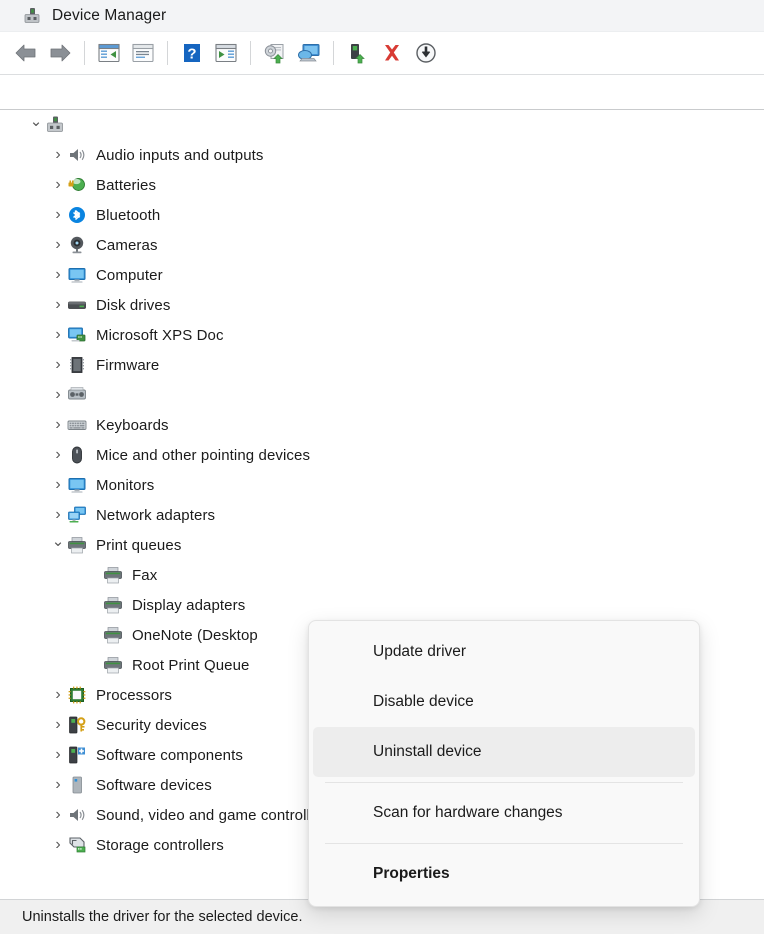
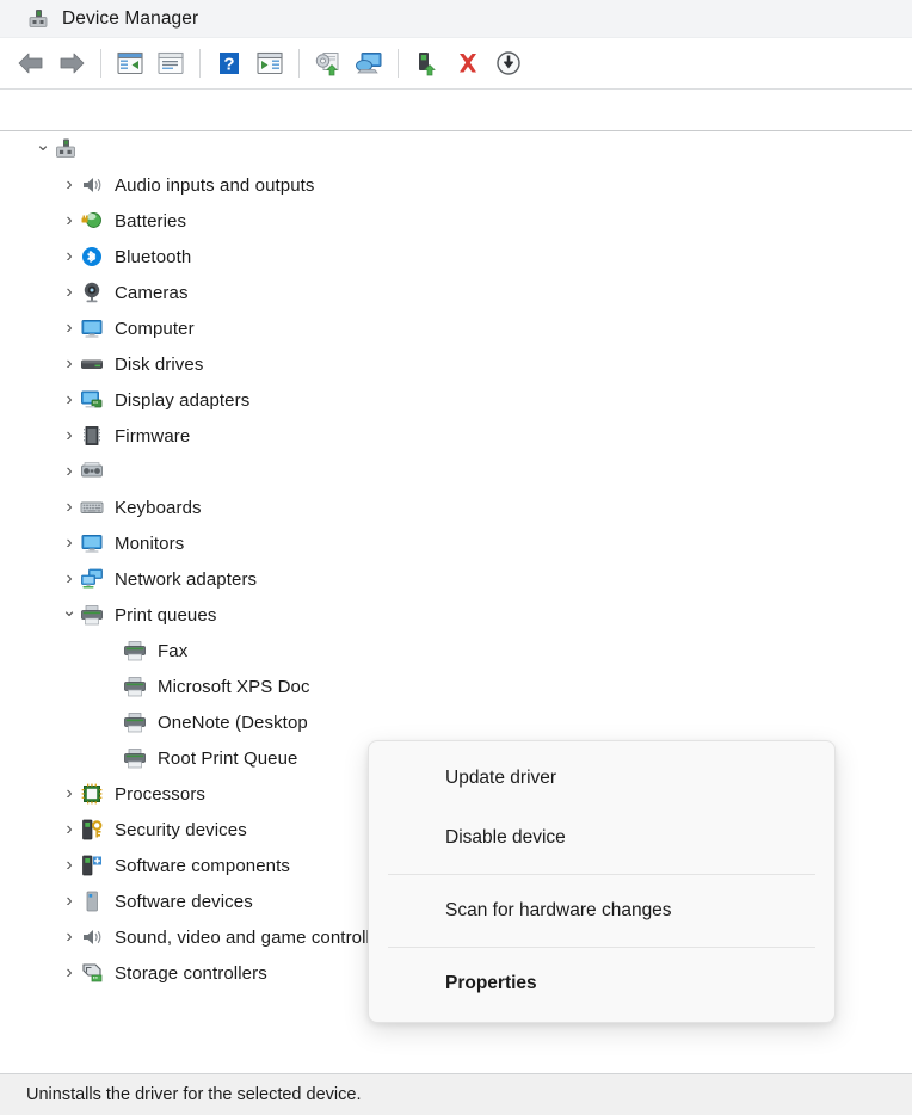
  Device Manager
  ?
  Audio inputs and outputs
  Batteries
  Bluetooth
  Cameras
  Computer
  Disk drives
- Microsoft XPS Doc
+ Display adapters
  Firmware
  Keyboards
- Mice and other pointing devices
  Monitors
  Network adapters
  Print queues
  Fax
- Display adapters
+ Microsoft XPS Doc
  OneNote (Desktop
  Root Print Queue
  Processors
  Security devices
  Software components
  Software devices
  Sound, video and game control
  Storage controllers
  Update driver
  Disable device
- Uninstall device
  Scan for hardware changes
  Properties
  Uninstalls the driver for the selected device.
